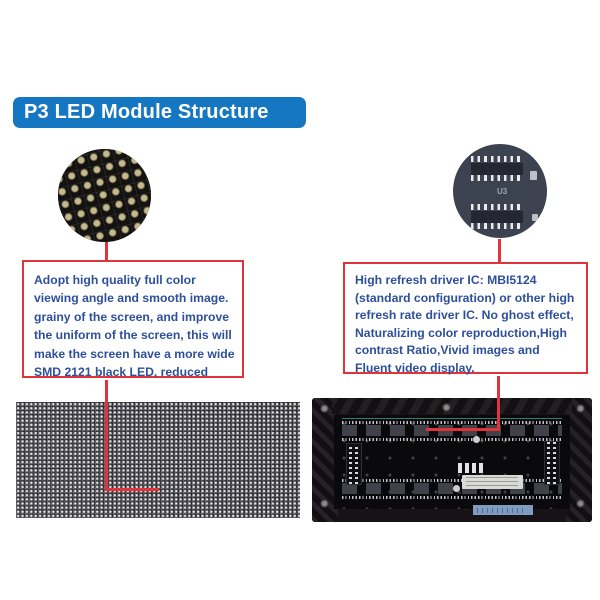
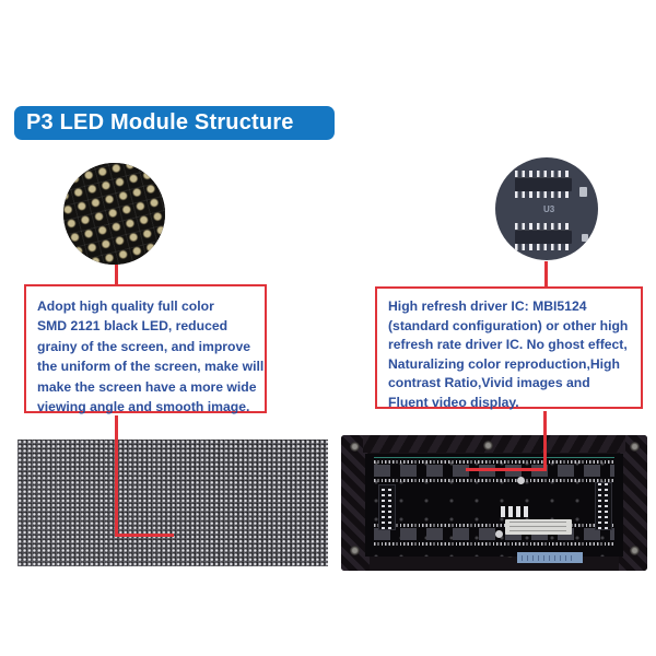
  P3 LED Module Structure
  U3
  Adopt high quality full color
- viewing angle and smooth image.
+ SMD 2121 black LED, reduced
  grainy of the screen, and improve
- the uniform of the screen, this will
+ the uniform of the screen, make will
  make the screen have a more wide
- SMD 2121 black LED, reduced
+ viewing angle and smooth image.
  High refresh driver IC: MBI5124
  (standard configuration) or other high
  refresh rate driver IC. No ghost effect,
  Naturalizing color reproduction,High
  contrast Ratio,Vivid images and
  Fluent video display.
